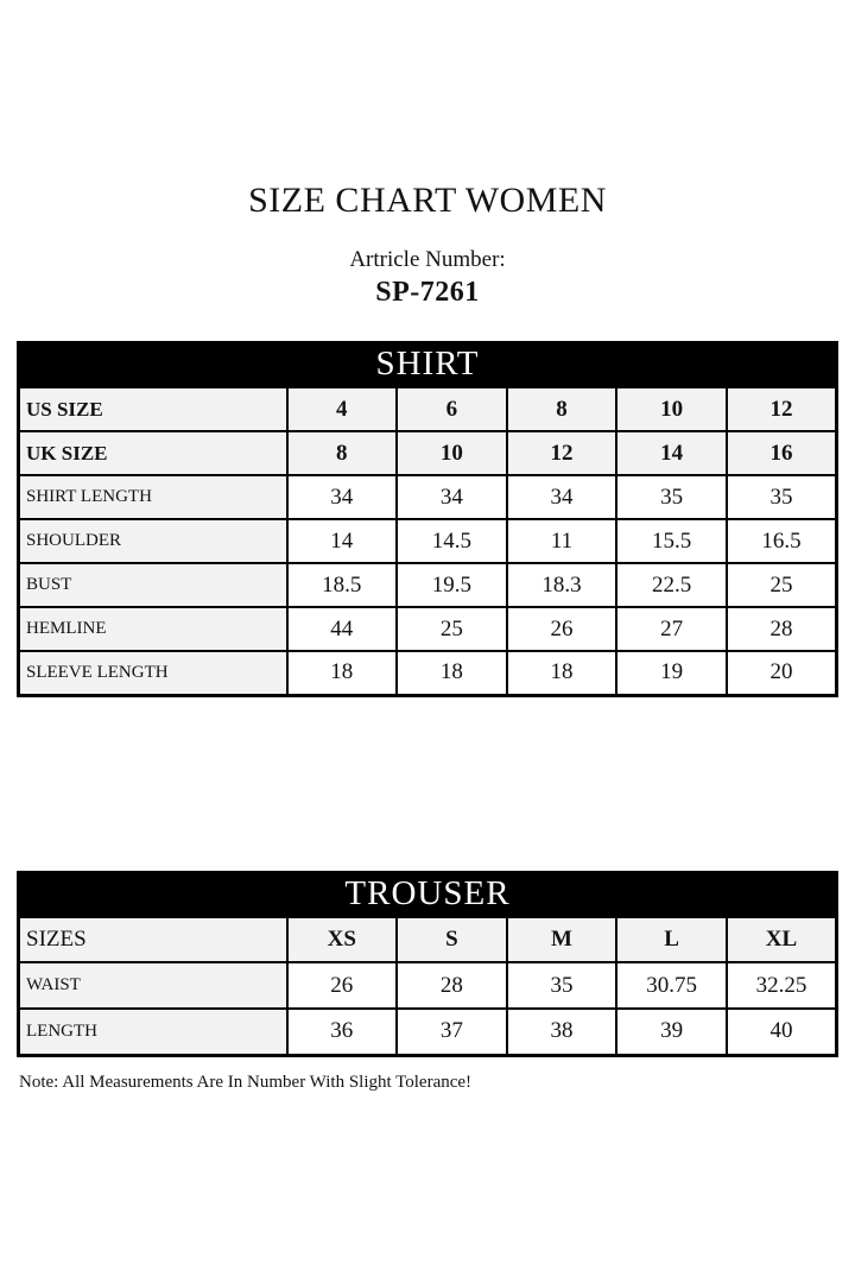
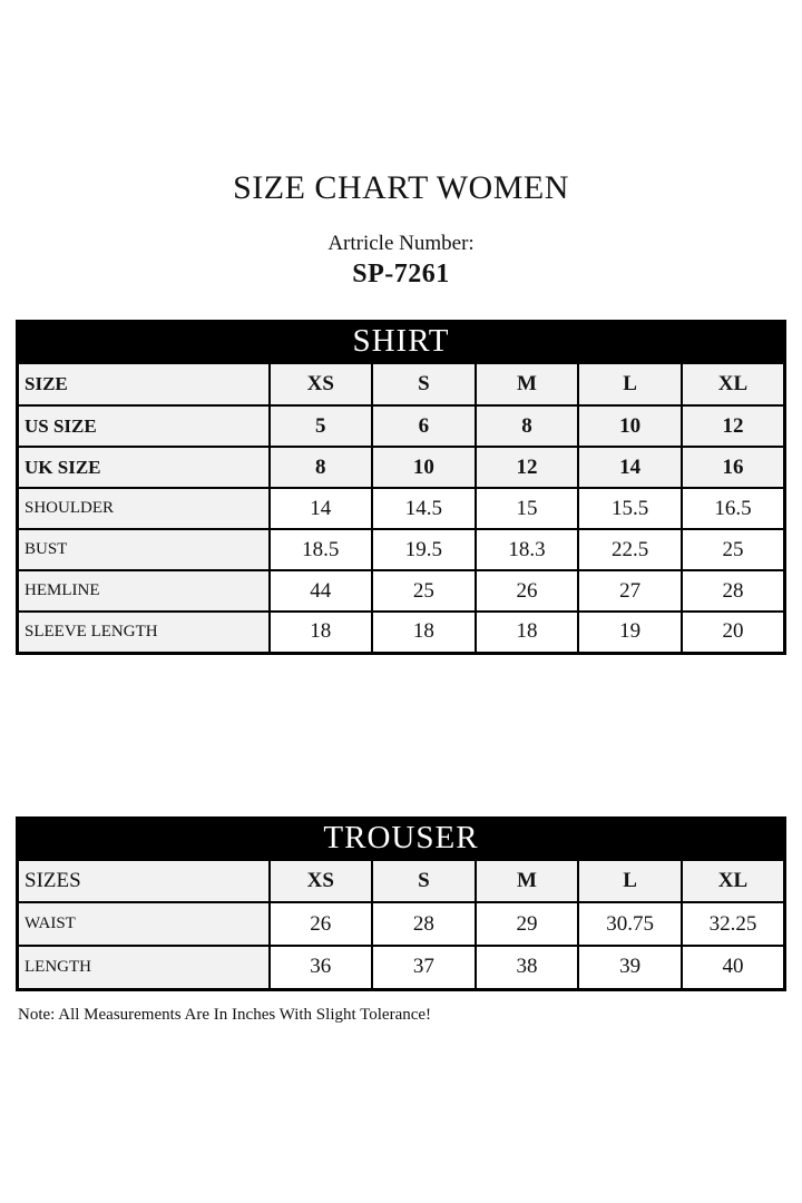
  SIZE CHART WOMEN
  Artricle Number:
  SP-7261
  SHIRT
+ SIZE	XS	S	M	L	XL
- US SIZE	4	6	8	10	12
+ US SIZE	5	6	8	10	12
  UK SIZE	8	10	12	14	16
- SHIRT LENGTH	34	34	34	35	35
- SHOULDER	14	14.5	11	15.5	16.5
+ SHOULDER	14	14.5	15	15.5	16.5
  BUST	18.5	19.5	18.3	22.5	25
  HEMLINE	44	25	26	27	28
  SLEEVE LENGTH	18	18	18	19	20
  TROUSER
  SIZES	XS	S	M	L	XL
- WAIST	26	28	35	30.75	32.25
+ WAIST	26	28	29	30.75	32.25
  LENGTH	36	37	38	39	40
- Note: All Measurements Are In Number With Slight Tolerance!
+ Note: All Measurements Are In Inches With Slight Tolerance!
